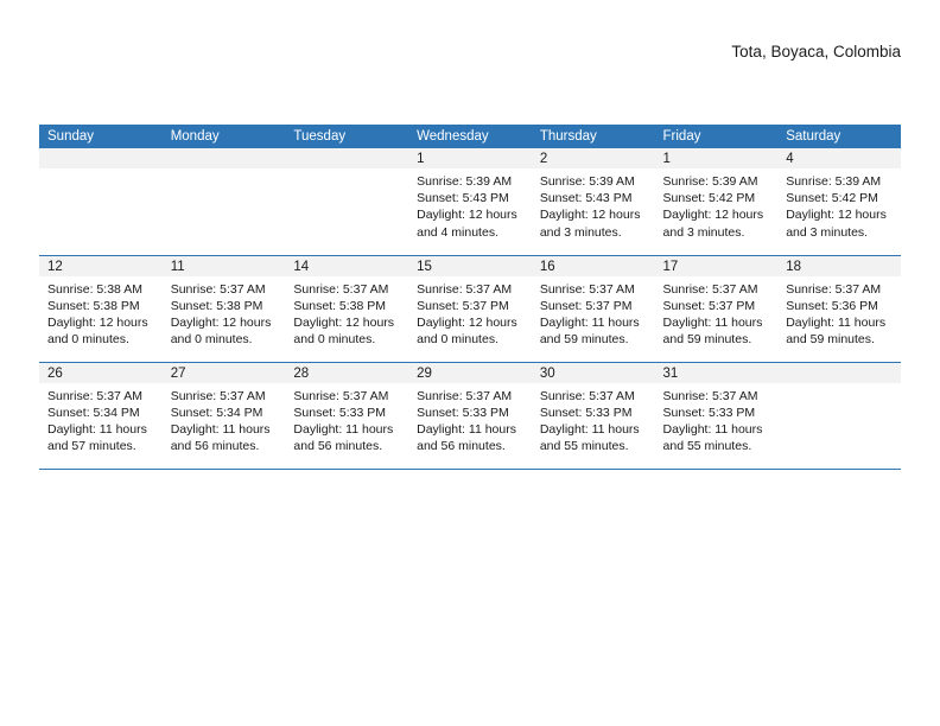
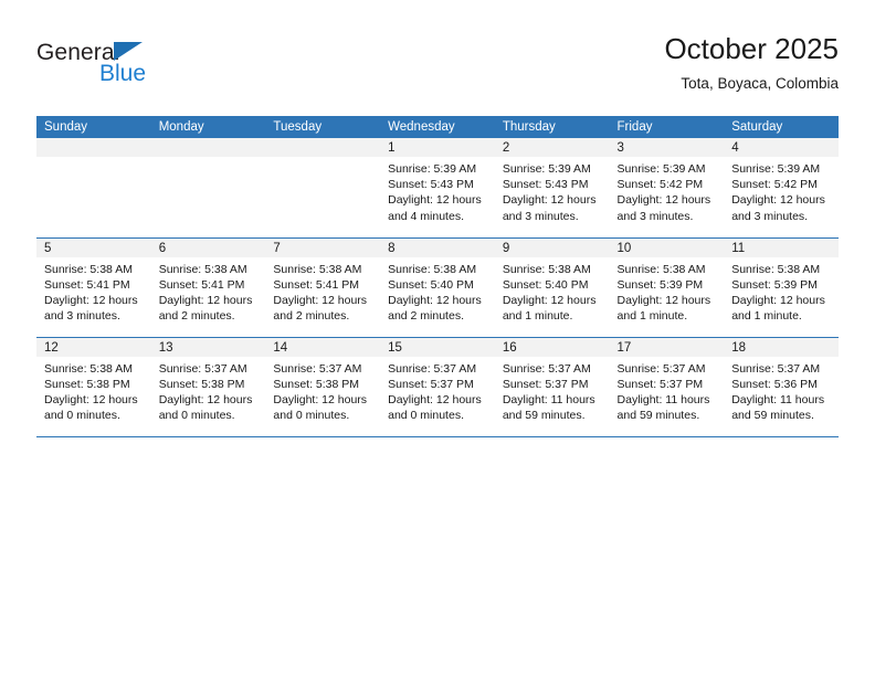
+ General
+ Blue
+ October 2025
  Tota, Boyaca, Colombia
  Sunday	Monday	Tuesday	Wednesday	Thursday	Friday	Saturday
- 			1Sunrise: 5:39 AMSunset: 5:43 PMDaylight: 12 hours and 4 minutes.	2Sunrise: 5:39 AMSunset: 5:43 PMDaylight: 12 hours and 3 minutes.	1Sunrise: 5:39 AMSunset: 5:42 PMDaylight: 12 hours and 3 minutes.	4Sunrise: 5:39 AMSunset: 5:42 PMDaylight: 12 hours and 3 minutes.
+ 			1Sunrise: 5:39 AMSunset: 5:43 PMDaylight: 12 hours and 4 minutes.	2Sunrise: 5:39 AMSunset: 5:43 PMDaylight: 12 hours and 3 minutes.	3Sunrise: 5:39 AMSunset: 5:42 PMDaylight: 12 hours and 3 minutes.	4Sunrise: 5:39 AMSunset: 5:42 PMDaylight: 12 hours and 3 minutes.
+ 5Sunrise: 5:38 AMSunset: 5:41 PMDaylight: 12 hours and 3 minutes.	6Sunrise: 5:38 AMSunset: 5:41 PMDaylight: 12 hours and 2 minutes.	7Sunrise: 5:38 AMSunset: 5:41 PMDaylight: 12 hours and 2 minutes.	8Sunrise: 5:38 AMSunset: 5:40 PMDaylight: 12 hours and 2 minutes.	9Sunrise: 5:38 AMSunset: 5:40 PMDaylight: 12 hours and 1 minute.	10Sunrise: 5:38 AMSunset: 5:39 PMDaylight: 12 hours and 1 minute.	11Sunrise: 5:38 AMSunset: 5:39 PMDaylight: 12 hours and 1 minute.
- 12Sunrise: 5:38 AMSunset: 5:38 PMDaylight: 12 hours and 0 minutes.	11Sunrise: 5:37 AMSunset: 5:38 PMDaylight: 12 hours and 0 minutes.	14Sunrise: 5:37 AMSunset: 5:38 PMDaylight: 12 hours and 0 minutes.	15Sunrise: 5:37 AMSunset: 5:37 PMDaylight: 12 hours and 0 minutes.	16Sunrise: 5:37 AMSunset: 5:37 PMDaylight: 11 hours and 59 minutes.	17Sunrise: 5:37 AMSunset: 5:37 PMDaylight: 11 hours and 59 minutes.	18Sunrise: 5:37 AMSunset: 5:36 PMDaylight: 11 hours and 59 minutes.
+ 12Sunrise: 5:38 AMSunset: 5:38 PMDaylight: 12 hours and 0 minutes.	13Sunrise: 5:37 AMSunset: 5:38 PMDaylight: 12 hours and 0 minutes.	14Sunrise: 5:37 AMSunset: 5:38 PMDaylight: 12 hours and 0 minutes.	15Sunrise: 5:37 AMSunset: 5:37 PMDaylight: 12 hours and 0 minutes.	16Sunrise: 5:37 AMSunset: 5:37 PMDaylight: 11 hours and 59 minutes.	17Sunrise: 5:37 AMSunset: 5:37 PMDaylight: 11 hours and 59 minutes.	18Sunrise: 5:37 AMSunset: 5:36 PMDaylight: 11 hours and 59 minutes.
- 26Sunrise: 5:37 AMSunset: 5:34 PMDaylight: 11 hours and 57 minutes.	27Sunrise: 5:37 AMSunset: 5:34 PMDaylight: 11 hours and 56 minutes.	28Sunrise: 5:37 AMSunset: 5:33 PMDaylight: 11 hours and 56 minutes.	29Sunrise: 5:37 AMSunset: 5:33 PMDaylight: 11 hours and 56 minutes.	30Sunrise: 5:37 AMSunset: 5:33 PMDaylight: 11 hours and 55 minutes.	31Sunrise: 5:37 AMSunset: 5:33 PMDaylight: 11 hours and 55 minutes.
